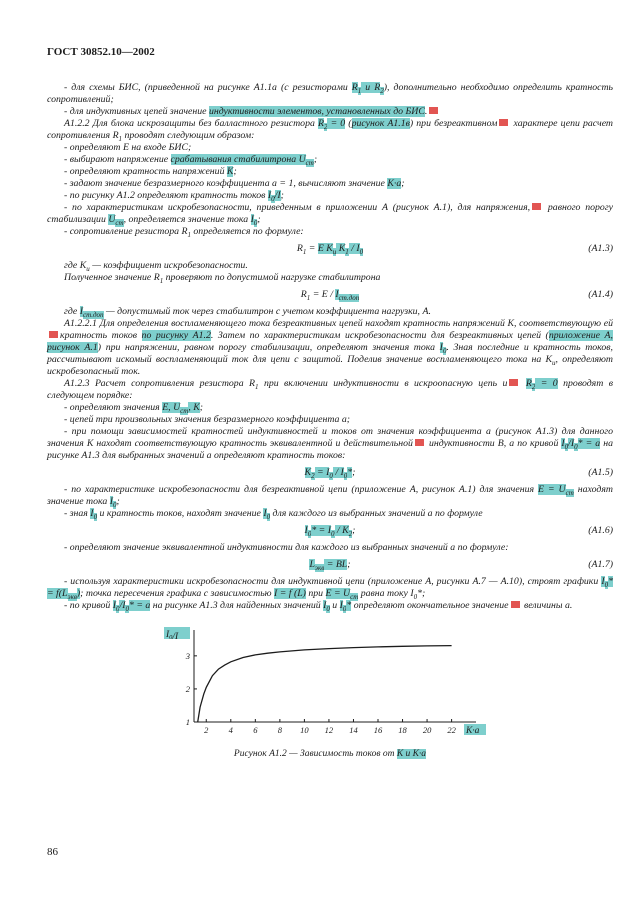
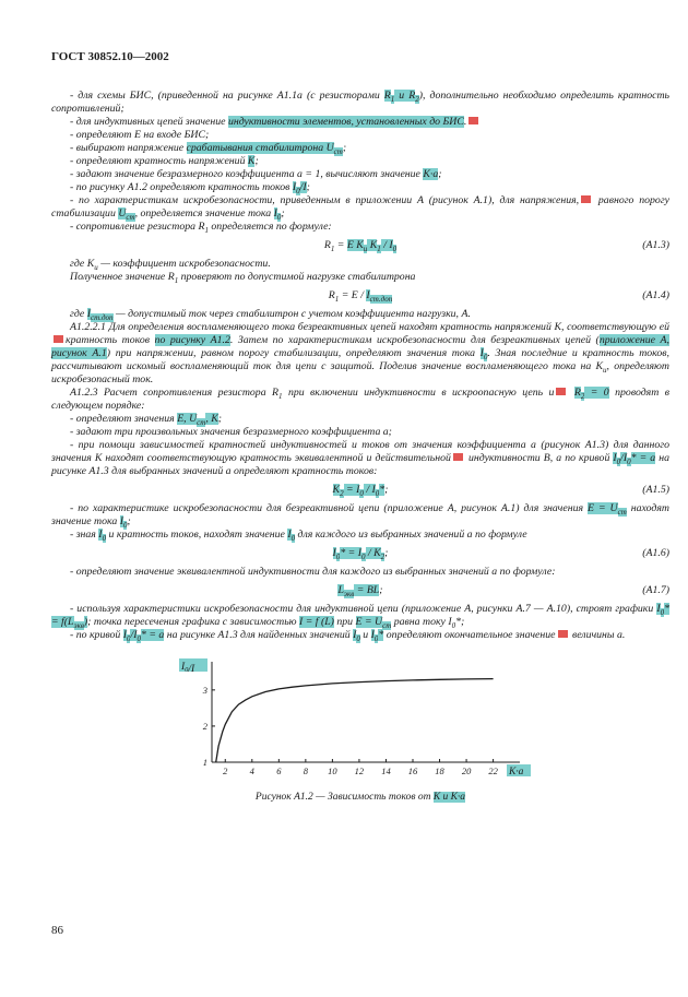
  ГОСТ 30852.10—2002
  - для схемы БИС, (приведенной на рисунке А1.1а (с резисторами R1 и R2), дополнительно необходимо определить кратность сопротивлений;
  - для индуктивных цепей значение индуктивности элементов, установленных до БИС.
- А1.2.2 Для блока искрозащиты без балластного резистора R2 = 0 (рисунок А1.1в) при безреактивном характере цепи расчет сопротивления R1 проводят следующим образом:
  - определяют Е на входе БИС;
  - выбирают напряжение срабатывания стабилитрона Uст;
  - определяют кратность напряжений К;
  - задают значение безразмерного коэффициента а = 1, вычисляют значение К·а;
  - по рисунку А1.2 определяют кратность токов I0/I;
  - по характеристикам искробезопасности, приведенным в приложении А (рисунок А.1), для напряжения, равного порогу стабилизации Uст, определяется значение тока I0;
  - сопротивление резистора R1 определяется по формуле:
  R1 = E Kи K1 / I0
  (А1.3)
  где Kи — коэффициент искробезопасности.
  Полученное значение R1 проверяют по допустимой нагрузке стабилитрона
  R1 = E / Iст.доп
  (А1.4)
  где Iст.доп — допустимый ток через стабилитрон с учетом коэффициента нагрузки, А.
  А1.2.2.1 Для определения воспламеняющего тока безреактивных цепей находят кратность напряжений К, соответствующую ей кратность токов по рисунку А1.2. Затем по характеристикам искробезопасности для безреактивных цепей (приложение А, рисунок А.1) при напряжении, равном порогу стабилизации, определяют значения тока I0. Зная последние и кратность токов, рассчитывают искомый воспламеняющий ток для цепи с защитой. Поделив значение воспламеняющего тока на Kи, определяют искробезопасный ток.
  А1.2.3 Расчет сопротивления резистора R1 при включении индуктивности в искроопасную цепь и R2 = 0 проводят в следующем порядке:
  - определяют значения Е, Uст, К;
- - цепей три произвольных значения безразмерного коэффициента а;
+ - задают три произвольных значения безразмерного коэффициента а;
  - при помощи зависимостей кратностей индуктивностей и токов от значения коэффициента а (рисунок А1.3) для данного значения К находят соответствующую кратность эквивалентной и действительной индуктивности B, а по кривой I0/I0* = а на рисунке А1.3 для выбранных значений а определяют кратность токов:
  K2 = I0 / I0*;
  (А1.5)
  - по характеристике искробезопасности для безреактивной цепи (приложение А, рисунок А.1) для значения E = Uст находят значение тока I0;
  - зная I0 и кратность токов, находят значение I0 для каждого из выбранных значений а по формуле
  I0* = I0 / K2;
  (А1.6)
  - определяют значение эквивалентной индуктивности для каждого из выбранных значений а по формуле:
  Lэкв = BL;
  (А1.7)
  - используя характеристики искробезопасности для индуктивной цепи (приложение А, рисунки А.7 — А.10), строят графики I0* = f(Lэкв); точка пересечения графика с зависимостью I = f (L) при E = Uст равна току I0*;
  - по кривой I0/I0* = а на рисунке А1.3 для найденных значений I0 и I0* определяют окончательное значение величины а.
  2
  4
  6
  8
  10
  12
  14
  16
  18
  20
  22
  1
  2
  3
  I /I
  К·а
  Рисунок А1.2 — Зависимость токов от К и К·а
  86
